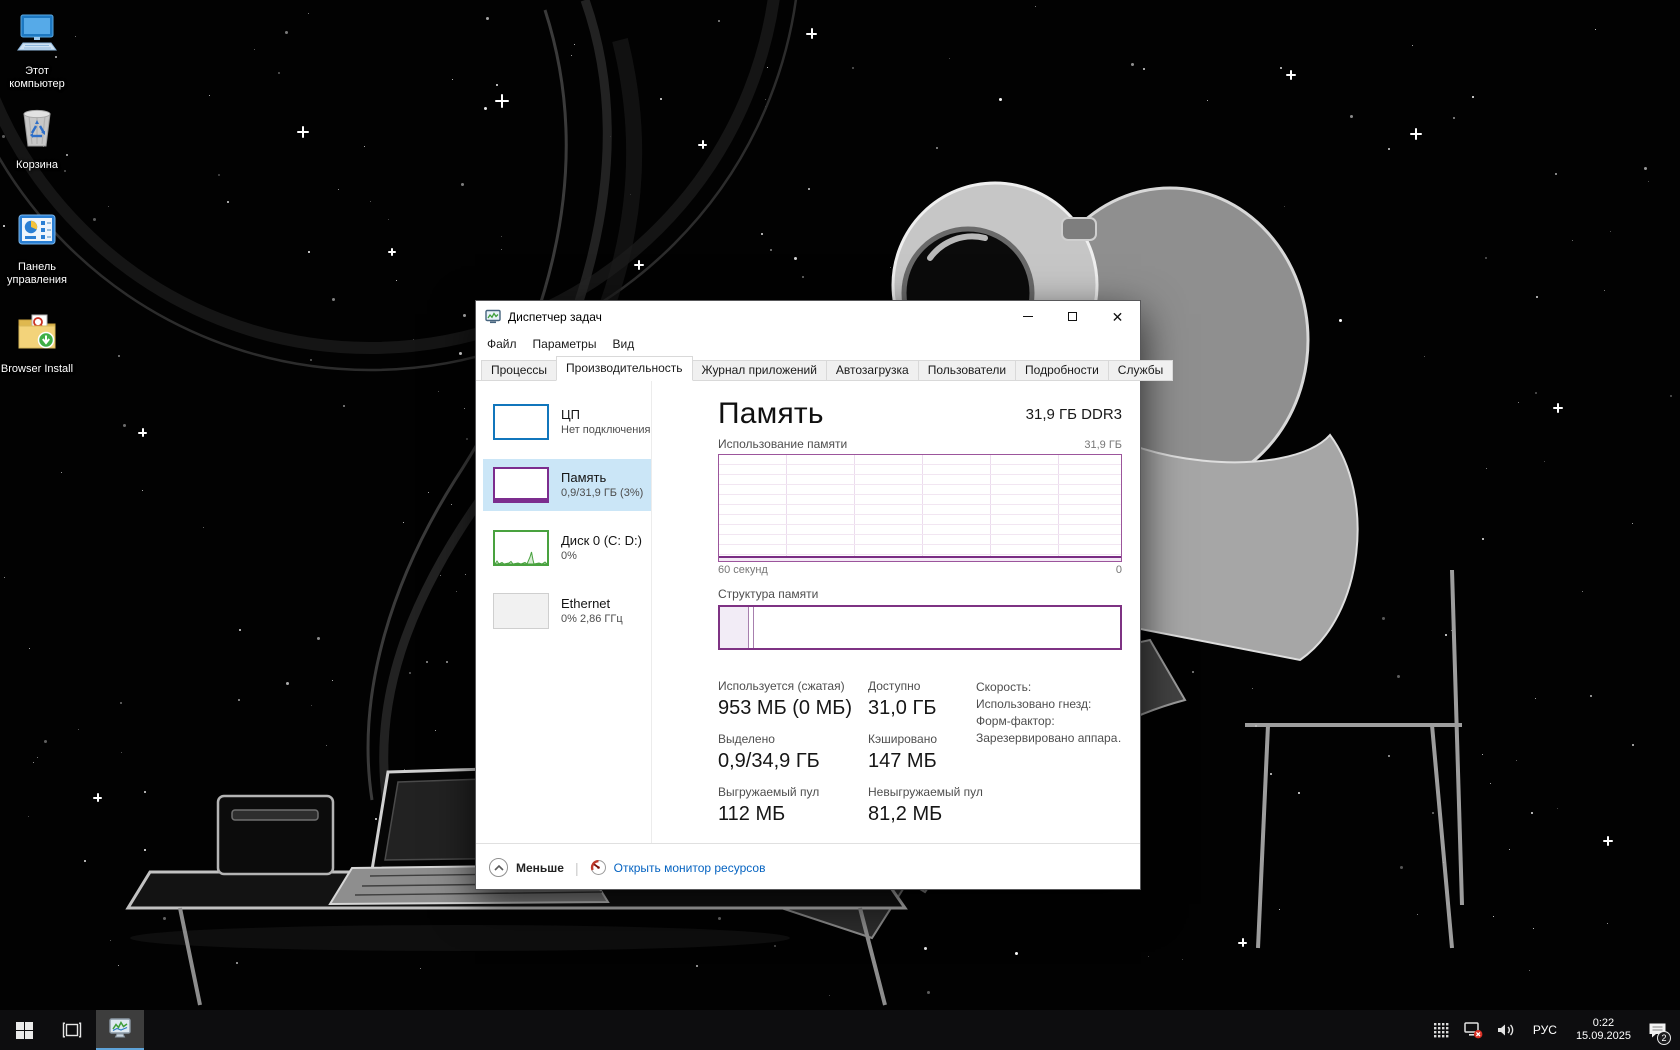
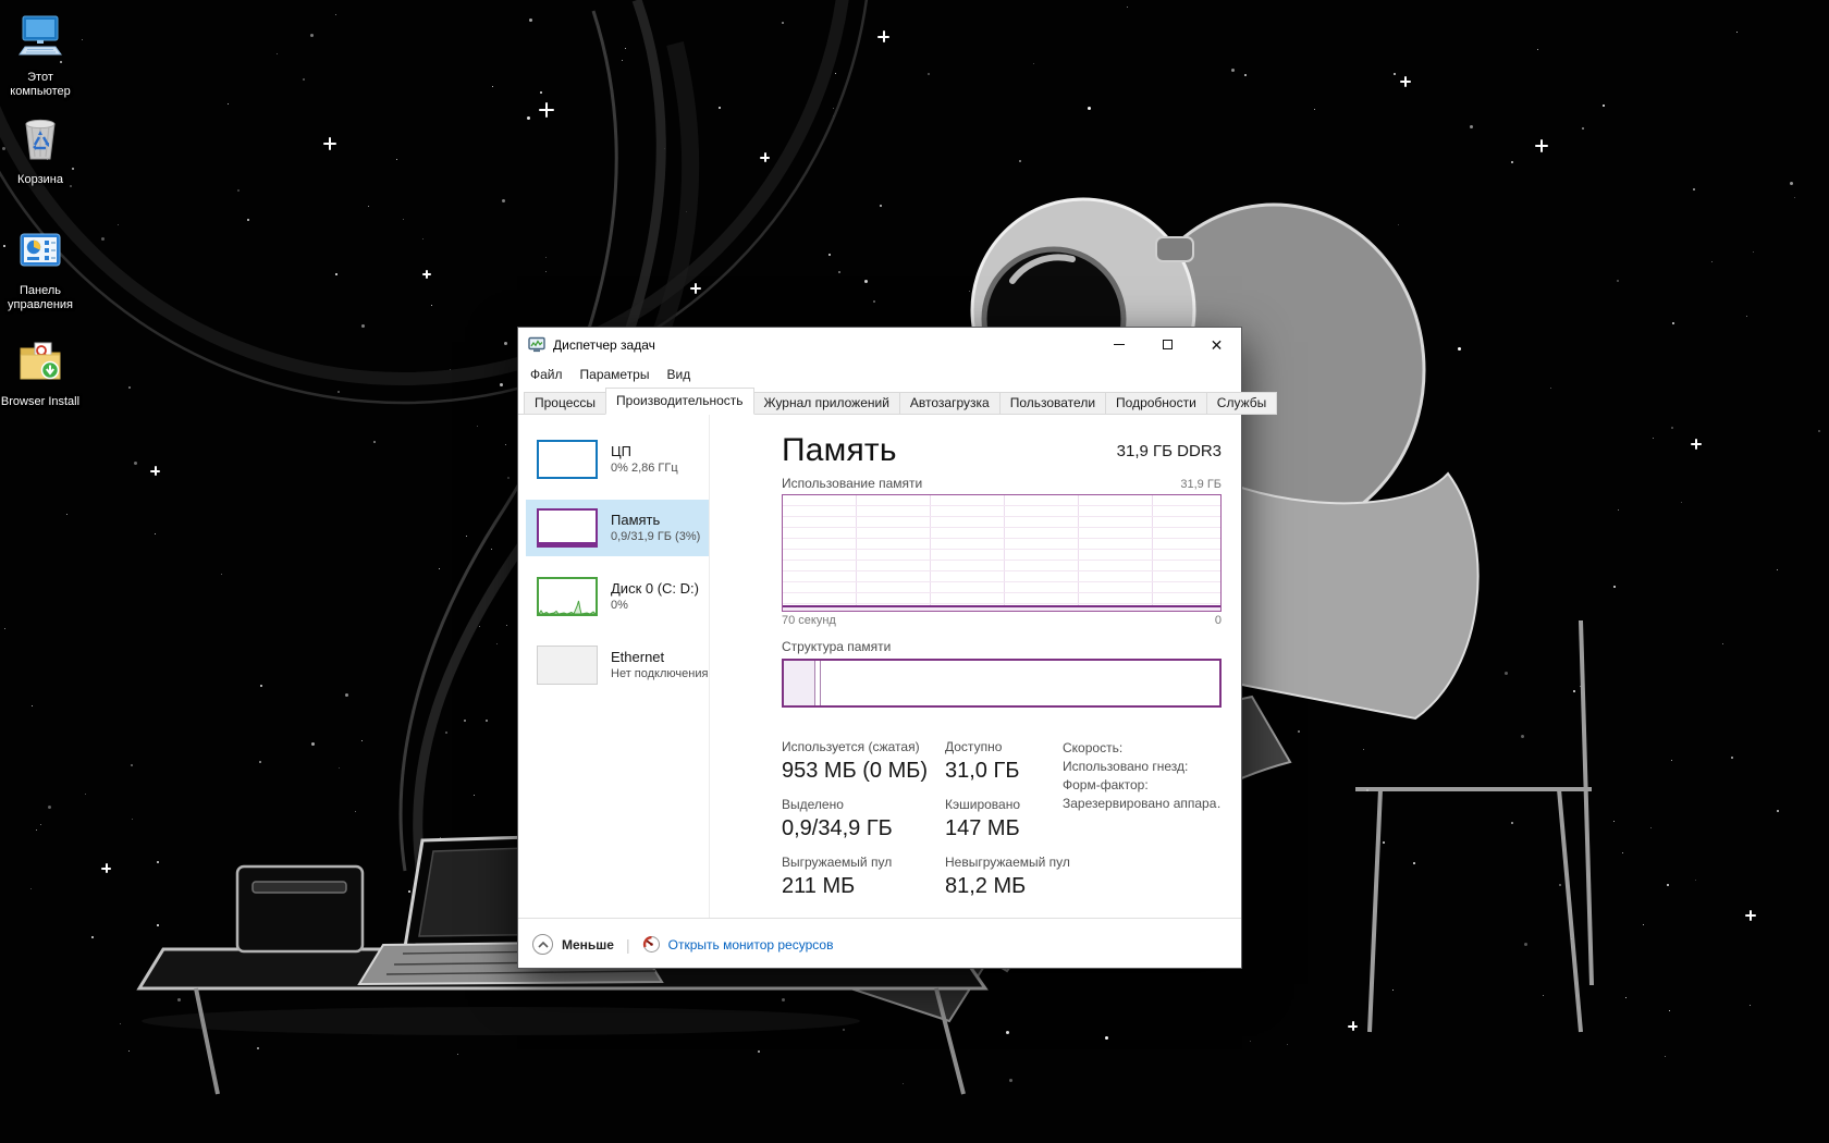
  Этот компьютер
  Корзина
  Панель управления
  Browser Install
  Диспетчер задач
  ✕
  Файл
  Параметры
  Вид
  Процессы
  Производительность
  Журнал приложений
  Автозагрузка
  Пользователи
  Подробности
  Службы
  ЦП
- Нет подключения
+ 0% 2,86 ГГц
  Память
  0,9/31,9 ГБ (3%)
  Диск 0 (C: D:)
  0%
  Ethernet
- 0% 2,86 ГГц
+ Нет подключения
  Память
  31,9 ГБ DDR3
  Использование памяти
  31,9 ГБ
- 60 секунд
+ 70 секунд
  0
  Структура памяти
  Используется (сжатая)
  953 МБ (0 МБ)
  Доступно
  31,0 ГБ
  Выделено
  0,9/34,9 ГБ
  Кэшировано
  147 МБ
  Выгружаемый пул
- 112 МБ
+ 211 МБ
  Невыгружаемый пу
  81,2 МБ
  Скорость:
  Использовано гнезд:
  Форм-фактор:
  Зарезервировано аппара
  Меньше
  |
  Открыть монитор ресурсов
- РУС
- 0:22
- 15.09.2025
- 2
